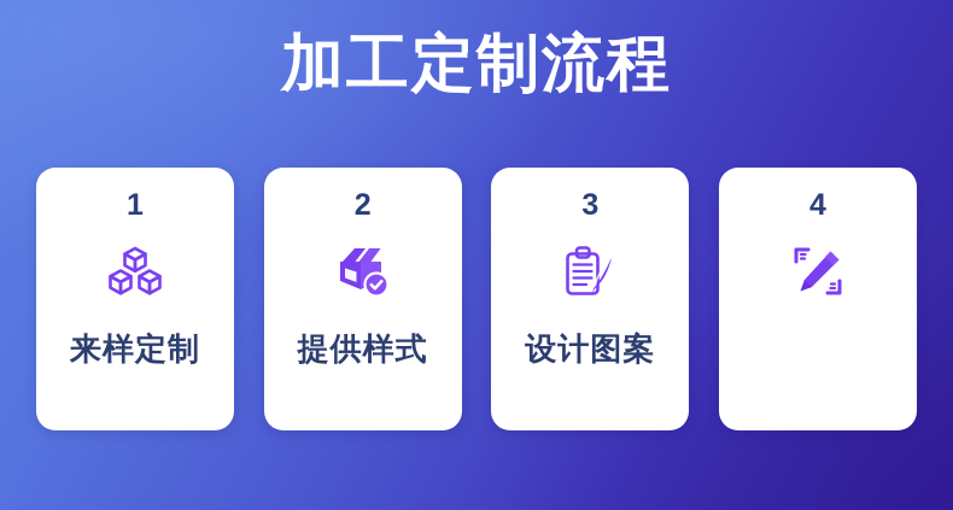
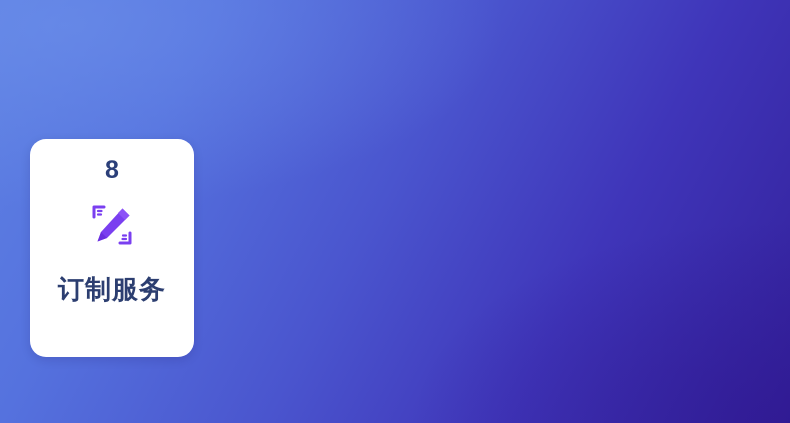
- 加工定制流程
- 1
- 来样定制
- 2
- 提供样式
- 3
- 设计图案
- 4
+ 8
+ 订制服务
